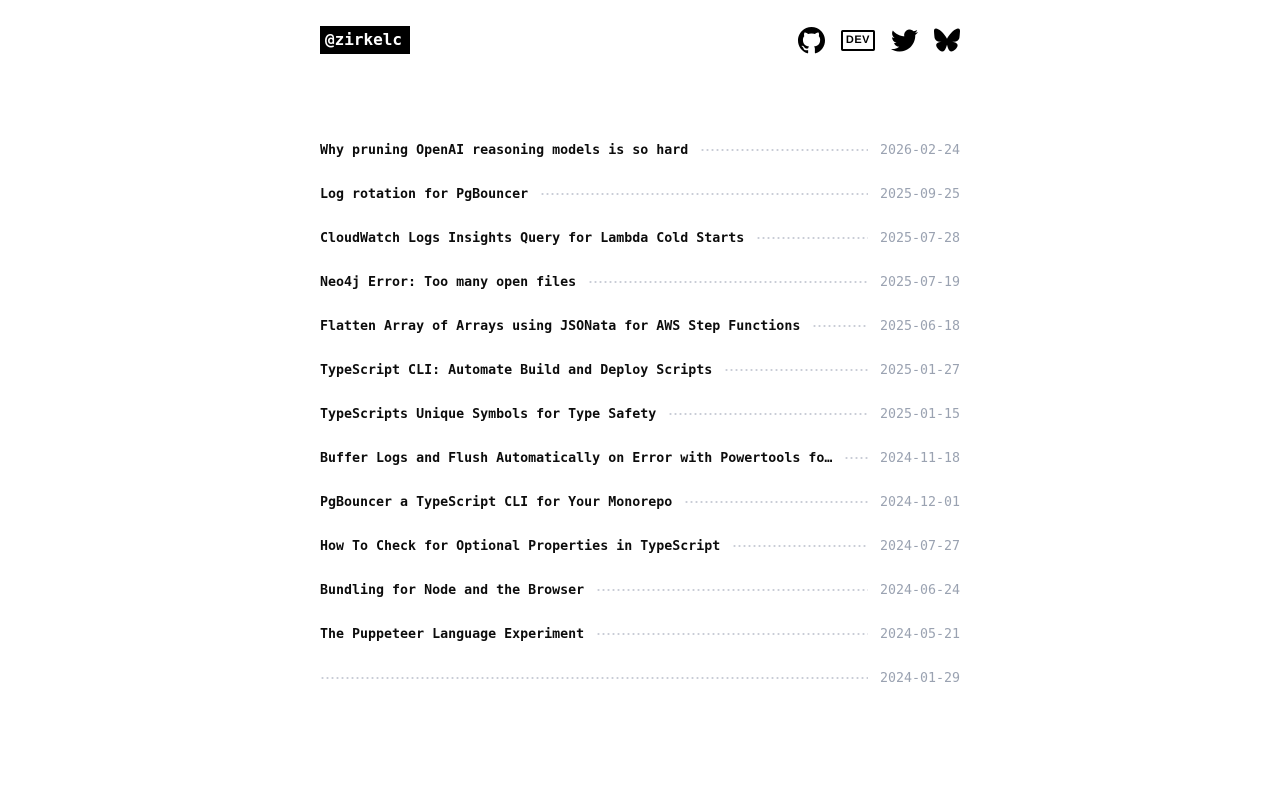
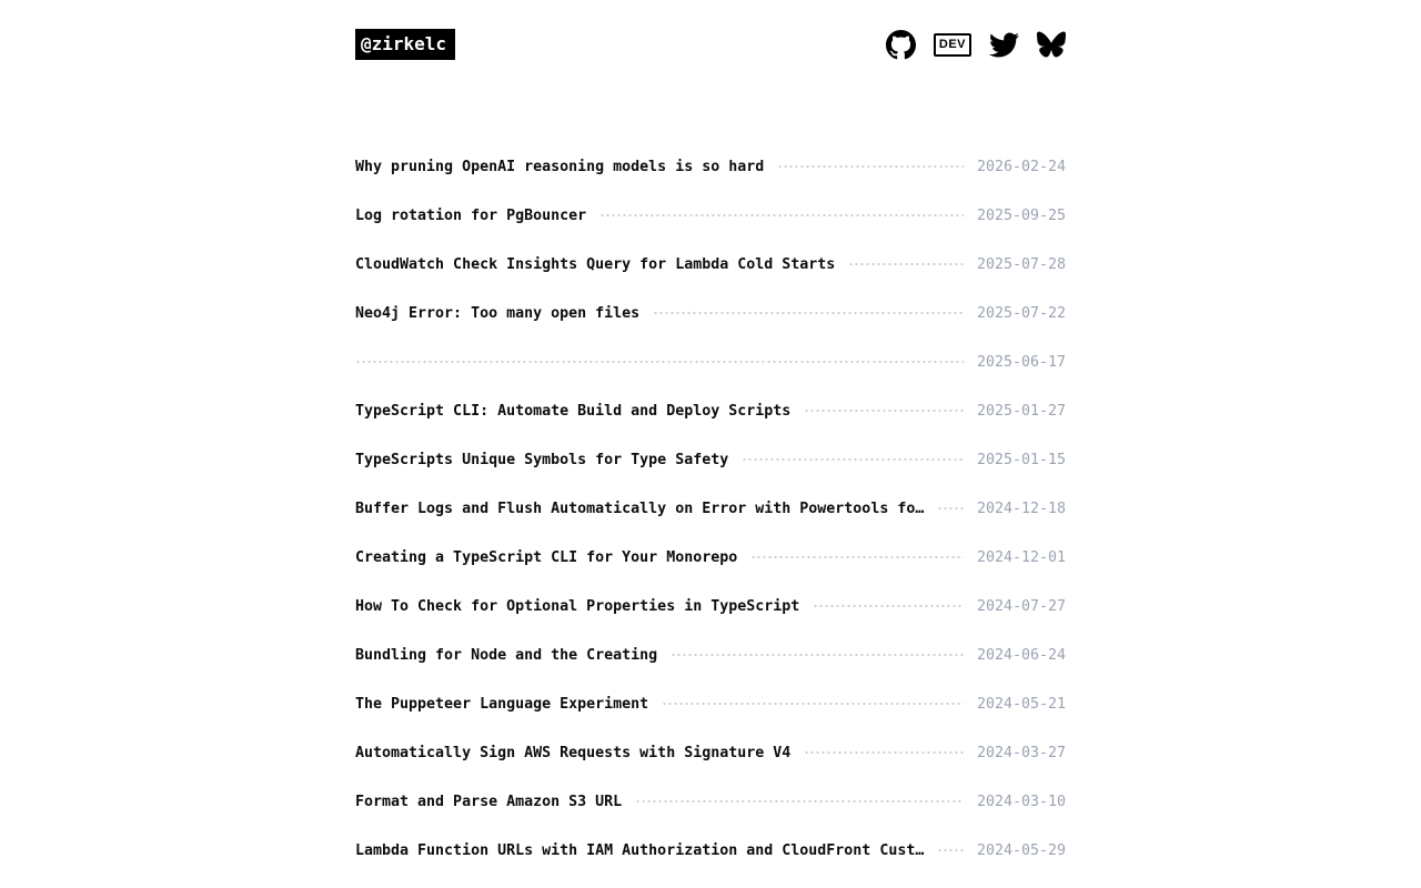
  @zirkelc
  DEV
  Why pruning OpenAI reasoning models is so hard
  2026-02-24
  Log rotation for PgBouncer
  2025-09-25
- CloudWatch Logs Insights Query for Lambda Cold Starts
+ CloudWatch Check Insights Query for Lambda Cold Starts
  2025-07-28
  Neo4j Error: Too many open files
- 2025-07-19
+ 2025-07-22
- Flatten Array of Arrays using JSONata for AWS Step Functions
- 2025-06-18
+ 2025-06-17
  TypeScript CLI: Automate Build and Deploy Scripts
  2025-01-27
  TypeScripts Unique Symbols for Type Safety
  2025-01-15
  Buffer Logs and Flush Automatically on Error with Powertools fo…
- 2024-11-18
+ 2024-12-18
- PgBouncer a TypeScript CLI for Your Monorepo
+ Creating a TypeScript CLI for Your Monorepo
  2024-12-01
  How To Check for Optional Properties in TypeScript
  2024-07-27
- Bundling for Node and the Browser
+ Bundling for Node and the Creating
  2024-06-24
  The Puppeteer Language Experiment
  2024-05-21
+ Automatically Sign AWS Requests with Signature V4
+ 2024-03-27
+ Format and Parse Amazon S3 URL
+ 2024-03-10
+ Lambda Function URLs with IAM Authorization and CloudFront Cust…
- 2024-01-29
+ 2024-05-29
